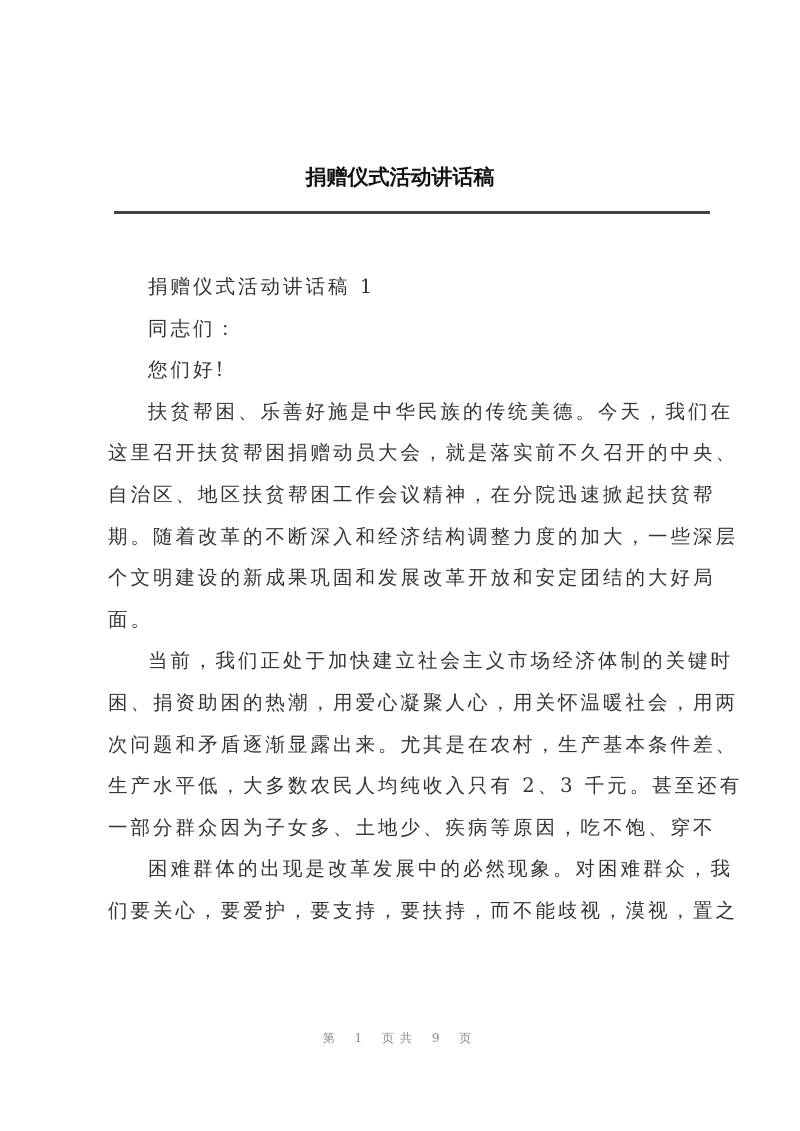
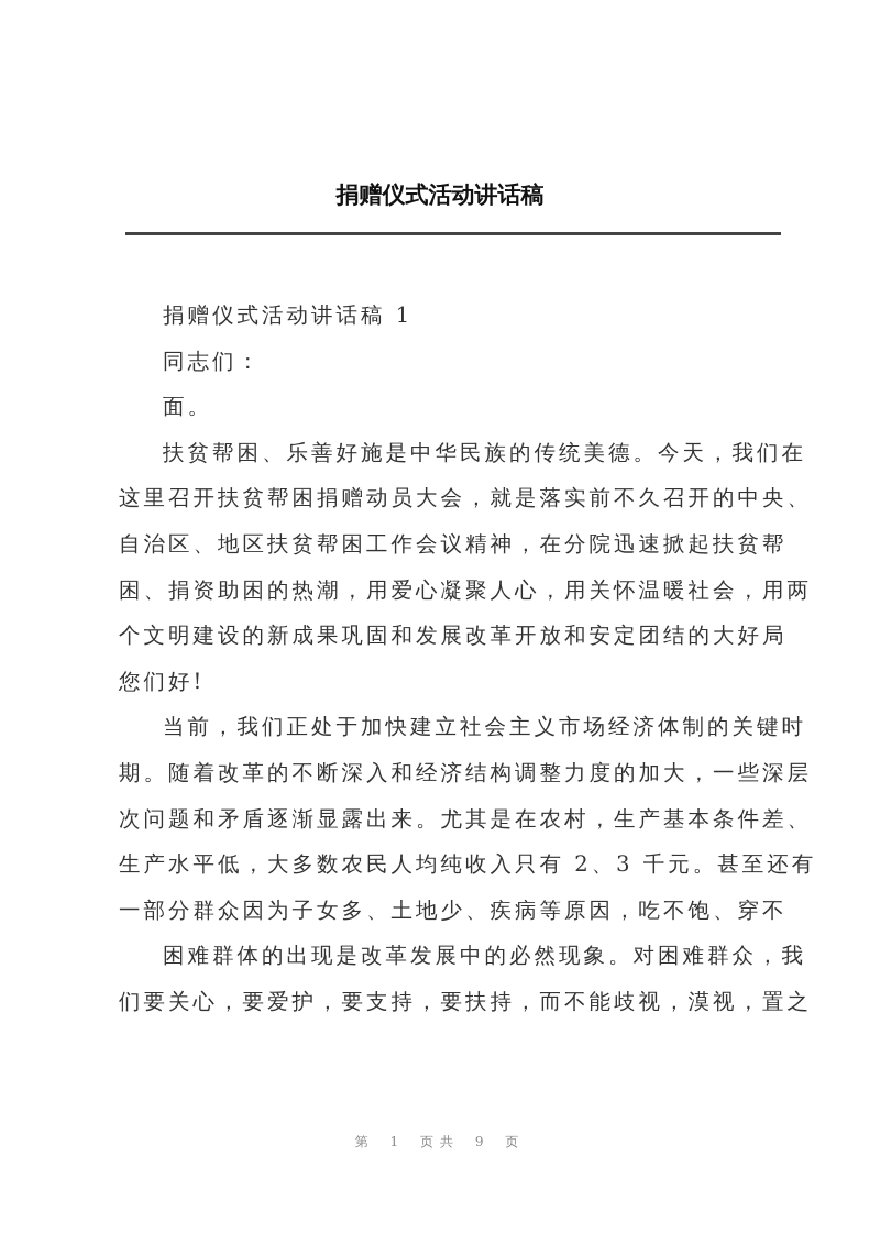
  捐赠仪式活动讲话稿
  捐赠仪式活动讲话稿 1
  同志们：
- 您们好!
+ 面。
  扶贫帮困、乐善好施是中华民族的传统美德。今天，我们在
  这里召开扶贫帮困捐赠动员大会，就是落实前不久召开的中央、
  自治区、地区扶贫帮困工作会议精神，在分院迅速掀起扶贫帮
- 期。随着改革的不断深入和经济结构调整力度的加大，一些深层
+ 困、捐资助困的热潮，用爱心凝聚人心，用关怀温暖社会，用两
  个文明建设的新成果巩固和发展改革开放和安定团结的大好局
- 面。
+ 您们好!
  当前，我们正处于加快建立社会主义市场经济体制的关键时
- 困、捐资助困的热潮，用爱心凝聚人心，用关怀温暖社会，用两
+ 期。随着改革的不断深入和经济结构调整力度的加大，一些深层
  次问题和矛盾逐渐显露出来。尤其是在农村，生产基本条件差、
  生产水平低，大多数农民人均纯收入只有 2、3 千元。甚至还有
  一部分群众因为子女多、土地少、疾病等原因，吃不饱、穿不
  困难群体的出现是改革发展中的必然现象。对困难群众，我
  们要关心，要爱护，要支持，要扶持，而不能歧视，漠视，置之
  第 1 页共 9 页
